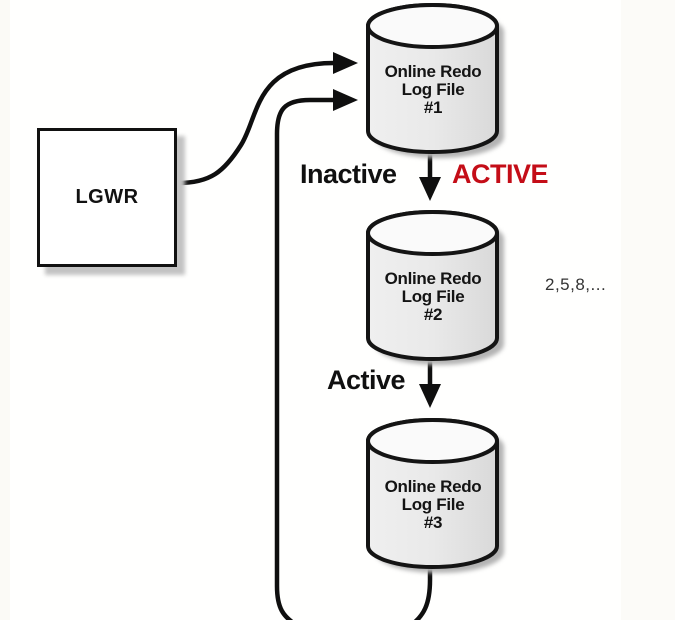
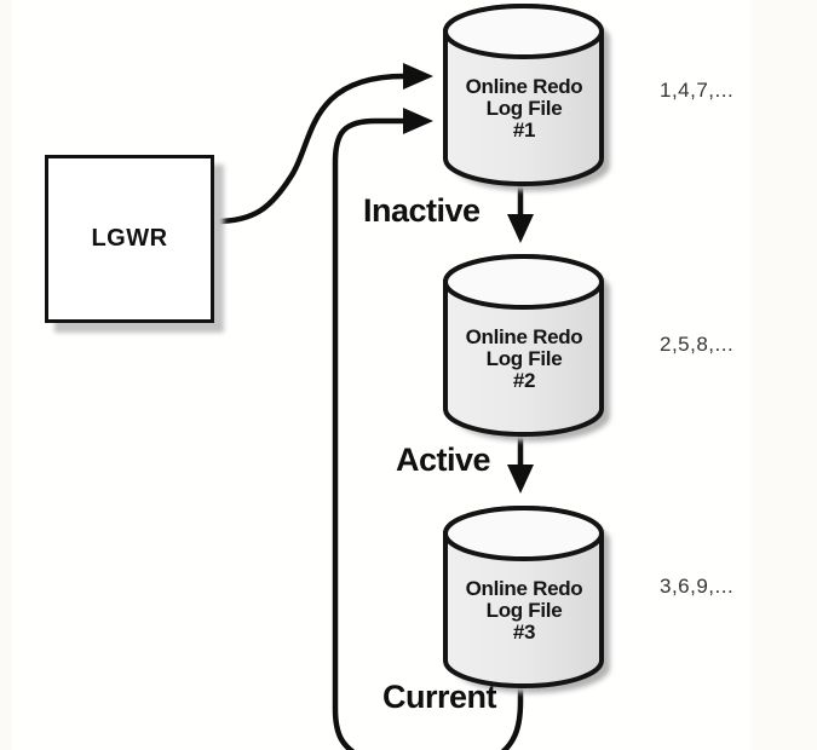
  LGWR
  Online Redo
  Log File
  #1
  Online Redo
  Log File
  #2
  Online Redo
  Log File
  #3
+ 1,4,7,...
  2,5,8,...
+ 3,6,9,...
  Inactive
- ACTIVE
  Active
+ Current
